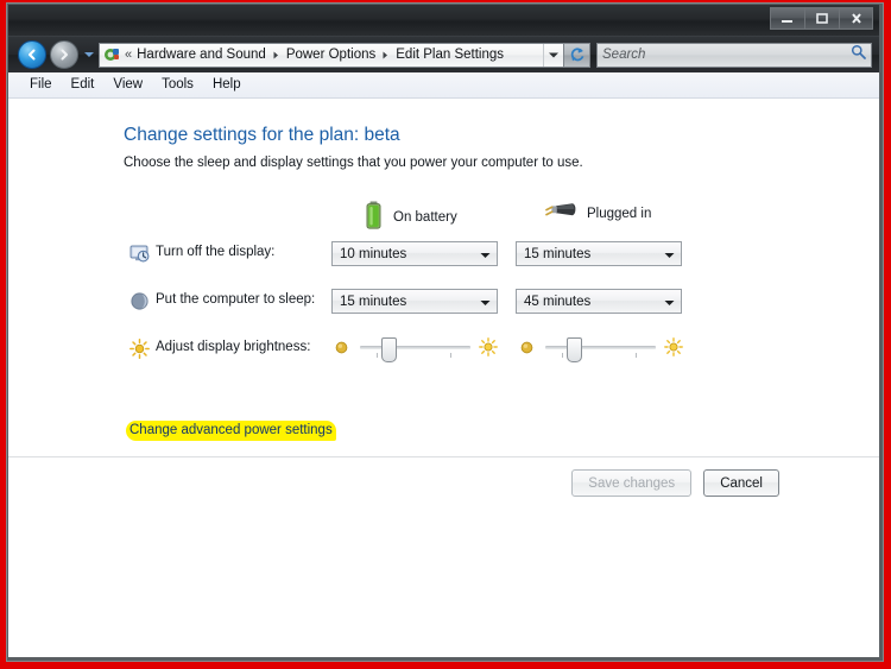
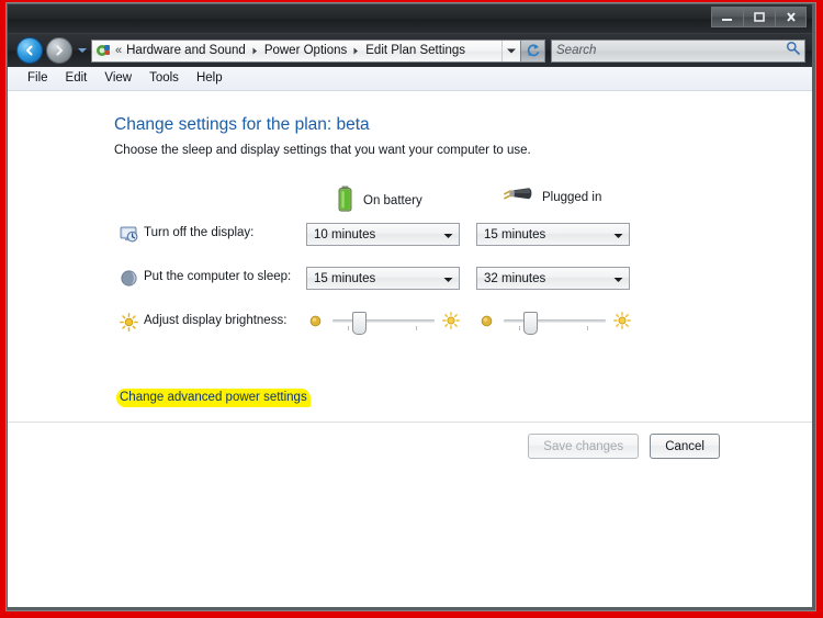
  «
  Hardware and Sound
  Power Options
  Edit Plan Settings
  Search
  File
  Edit
  View
  Tools
  Help
  Change settings for the plan: beta
- Choose the sleep and display settings that you power your computer to use.
+ Choose the sleep and display settings that you want your computer to use.
  On battery
  Plugged in
  Turn off the display:
  10 minutes
  15 minutes
  Put the computer to sleep:
  15 minutes
- 45 minutes
+ 32 minutes
  Adjust display brightness:
  Change advanced power settings
  Save changes
  Cancel
